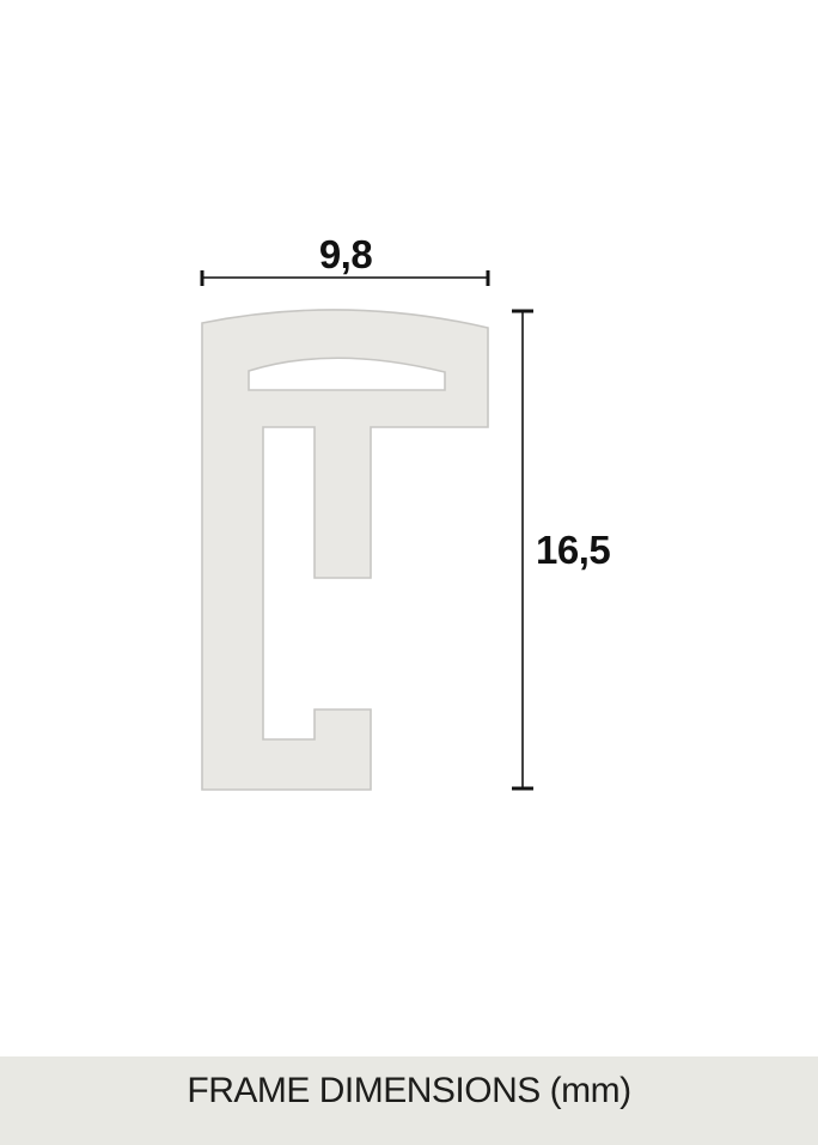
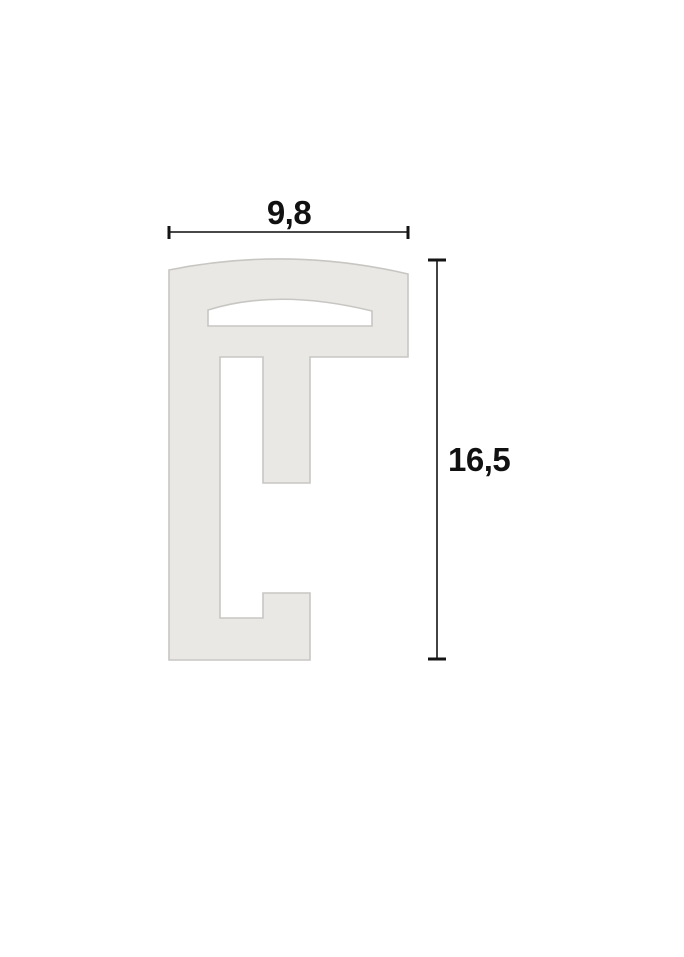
  9,8
  16,5
- FRAME DIMENSIONS (mm)
